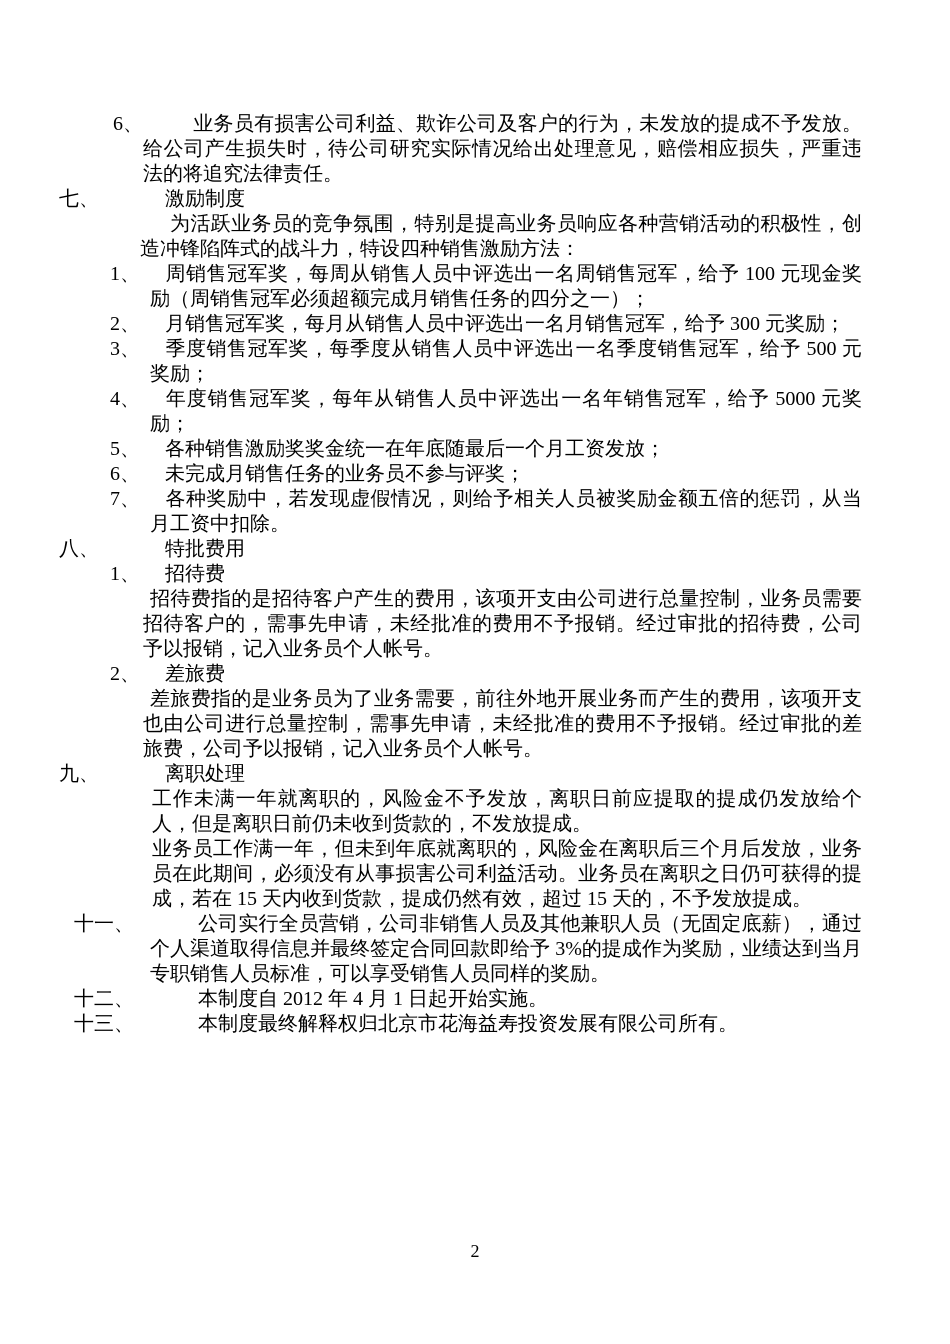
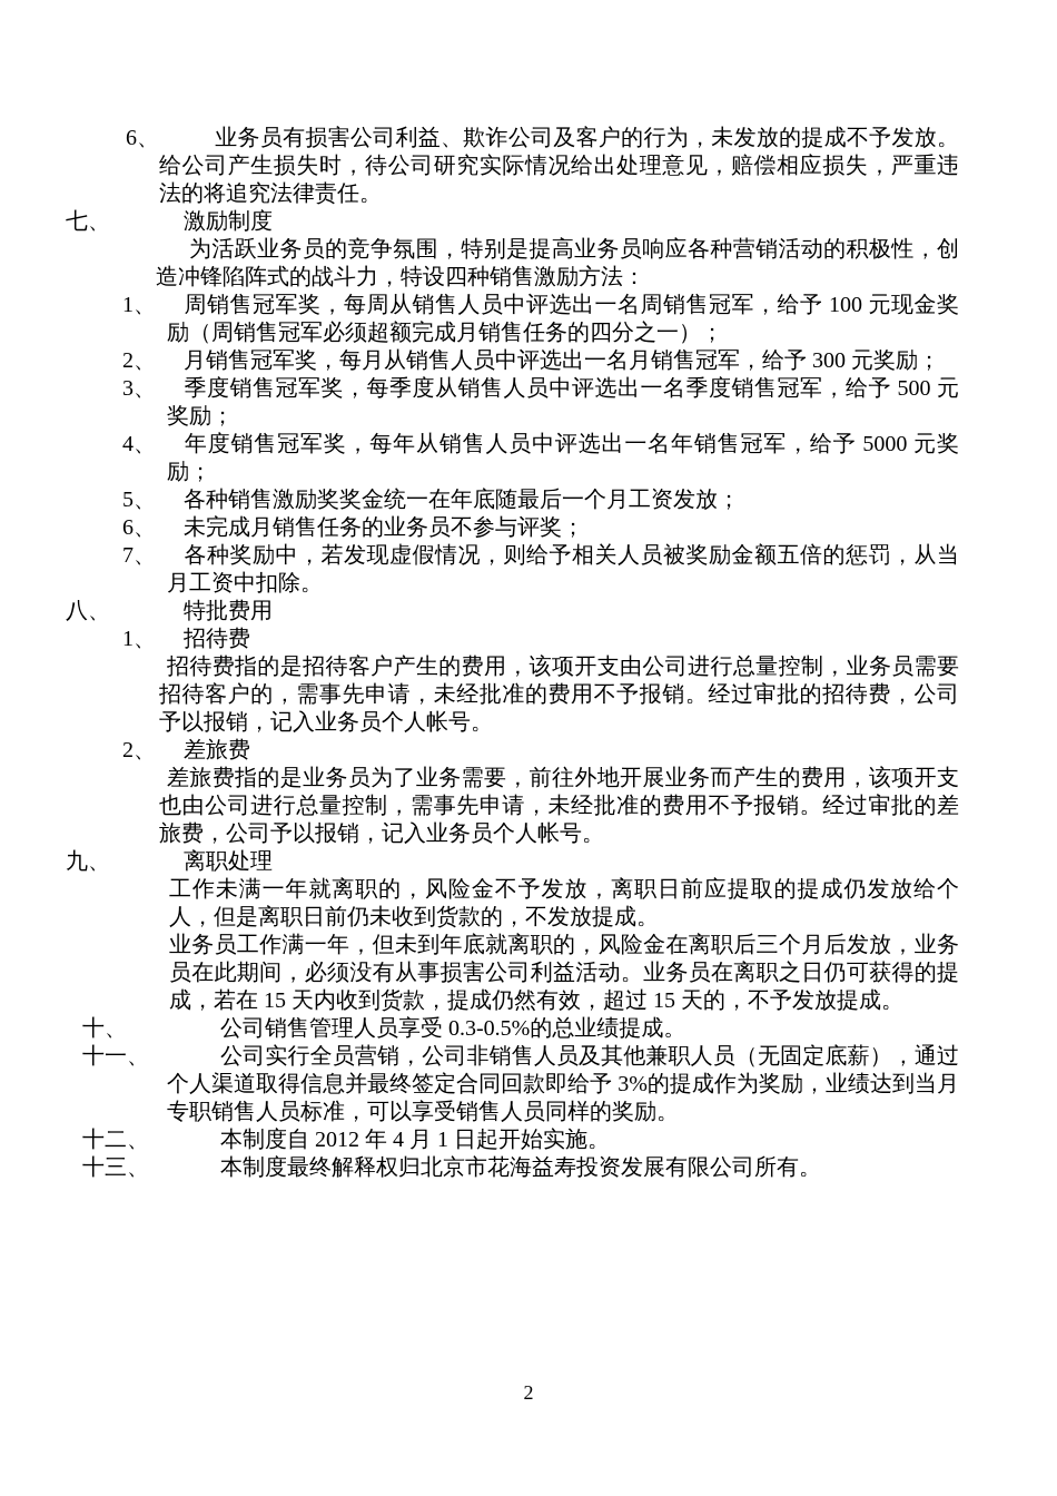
  6、 业务员有损害公司利益、欺诈公司及客户的行为，未发放的提成不予发放。给公司产生损失时，待公司研究实际情况给出处理意见，赔偿相应损失，严重违法的将追究法律责任。
  七、 激励制度
  为活跃业务员的竞争氛围，特别是提高业务员响应各种营销活动的积极性，创造冲锋陷阵式的战斗力，特设四种销售激励方法：
  1、 周销售冠军奖，每周从销售人员中评选出一名周销售冠军，给予 100 元现金奖励（周销售冠军必须超额完成月销售任务的四分之一）；
  2、 月销售冠军奖，每月从销售人员中评选出一名月销售冠军，给予 300 元奖励；
  3、 季度销售冠军奖，每季度从销售人员中评选出一名季度销售冠军，给予 500 元奖励；
  4、 年度销售冠军奖，每年从销售人员中评选出一名年销售冠军，给予 5000 元奖励；
  5、 各种销售激励奖奖金统一在年底随最后一个月工资发放；
  6、 未完成月销售任务的业务员不参与评奖；
  7、 各种奖励中，若发现虚假情况，则给予相关人员被奖励金额五倍的惩罚，从当月工资中扣除。
  八、 特批费用
  1、 招待费
  招待费指的是招待客户产生的费用，该项开支由公司进行总量控制，业务员需要招待客户的，需事先申请，未经批准的费用不予报销。经过审批的招待费，公司予以报销，记入业务员个人帐号。
  2、 差旅费
  差旅费指的是业务员为了业务需要，前往外地开展业务而产生的费用，该项开支也由公司进行总量控制，需事先申请，未经批准的费用不予报销。经过审批的差旅费，公司予以报销，记入业务员个人帐号。
  九、 离职处理
  工作未满一年就离职的，风险金不予发放，离职日前应提取的提成仍发放给个人，但是离职日前仍未收到货款的，不发放提成。
  业务员工作满一年，但未到年底就离职的，风险金在离职后三个月后发放，业务员在此期间，必须没有从事损害公司利益活动。业务员在离职之日仍可获得的提成，若在 15 天内收到货款，提成仍然有效，超过 15 天的，不予发放提成。
+ 十、 公司销售管理人员享受 0.3-0.5%的总业绩提成。
  十一、 公司实行全员营销，公司非销售人员及其他兼职人员（无固定底薪），通过个人渠道取得信息并最终签定合同回款即给予 3%的提成作为奖励，业绩达到当月专职销售人员标准，可以享受销售人员同样的奖励。
  十二、 本制度自 2012 年 4 月 1 日起开始实施。
  十三、 本制度最终解释权归北京市花海益寿投资发展有限公司所有。
  2
